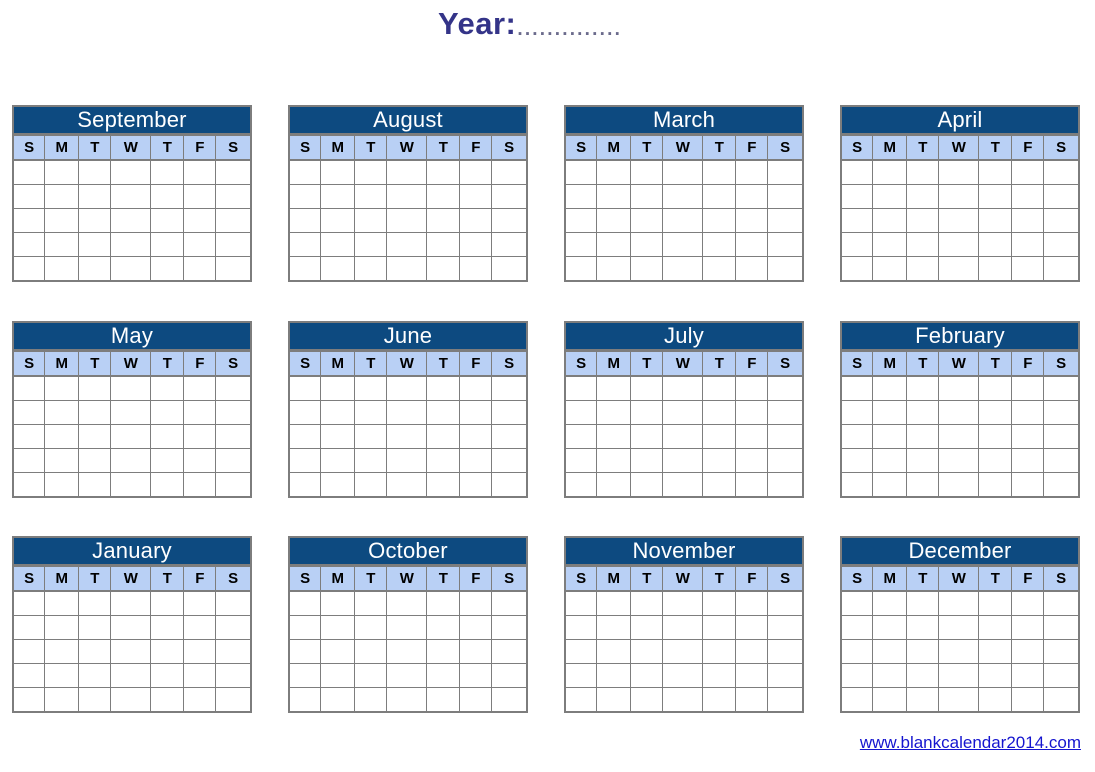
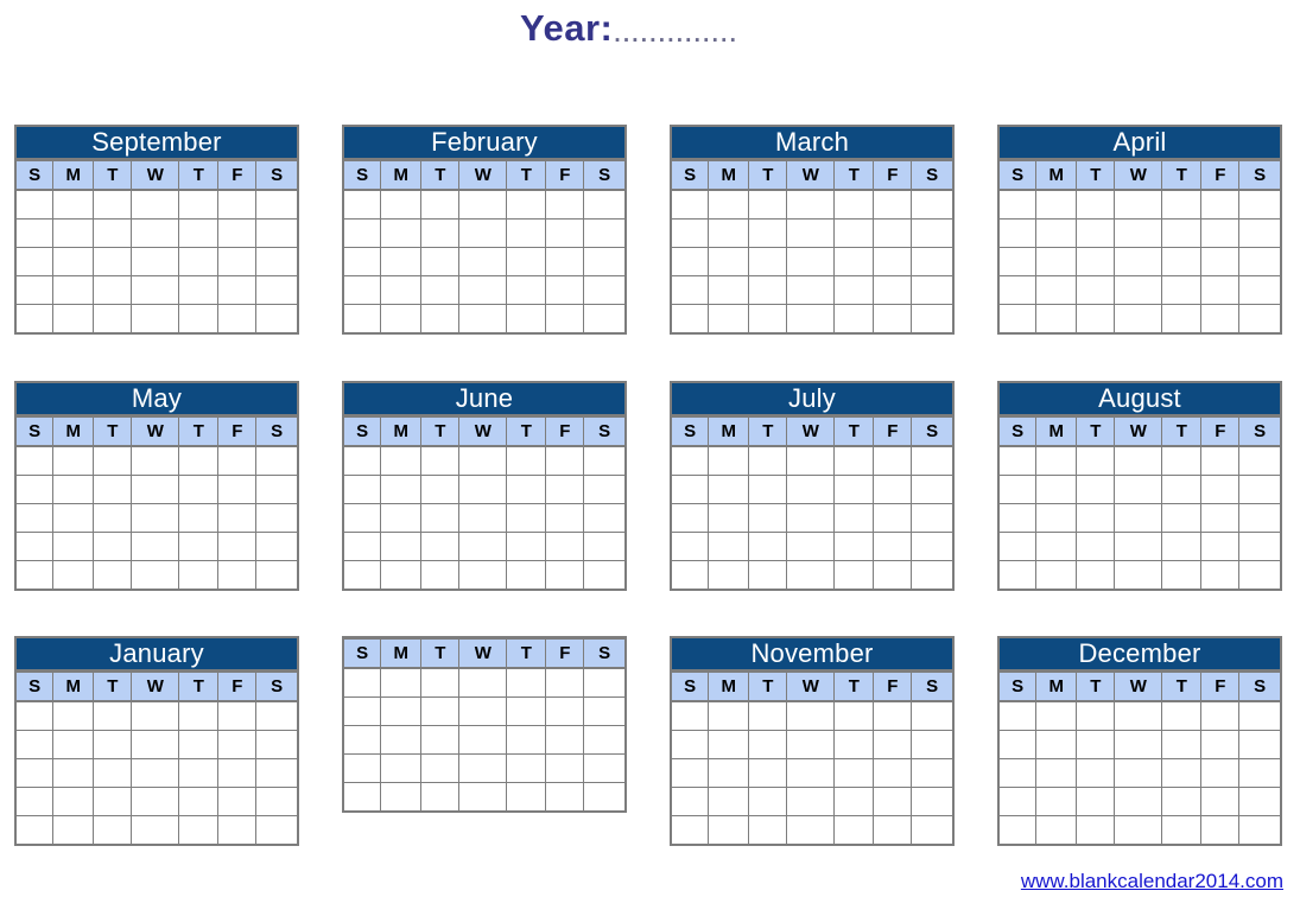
  Year:
  ..............
  September
  S	M	T	W	T	F	S
- August
+ February
  S	M	T	W	T	F	S
  March
  S	M	T	W	T	F	S
  April
  S	M	T	W	T	F	S
  May
  S	M	T	W	T	F	S
  June
  S	M	T	W	T	F	S
  July
  S	M	T	W	T	F	S
- February
+ August
  S	M	T	W	T	F	S
  January
  S	M	T	W	T	F	S
- October
  S	M	T	W	T	F	S
  November
  S	M	T	W	T	F	S
  December
  S	M	T	W	T	F	S
  www.blankcalendar2014.com
